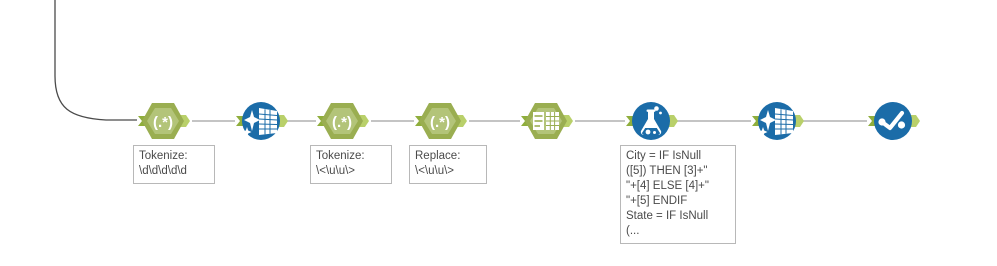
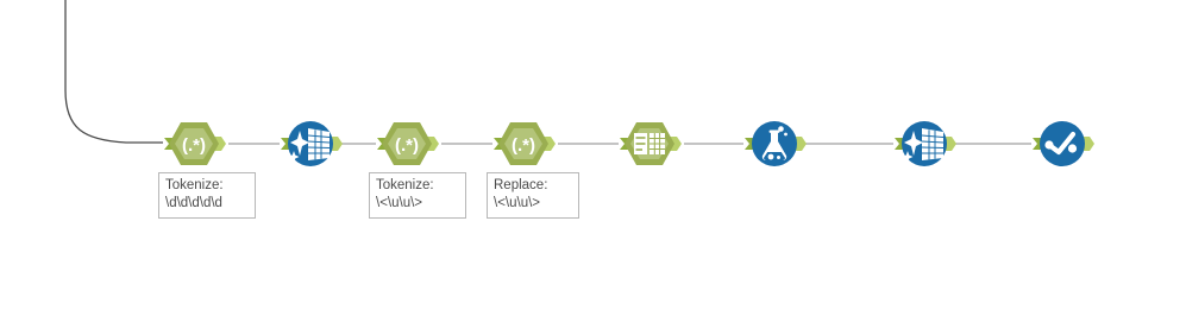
  (.*)
  Tokenize:
  \d\d\d\d\d
  (.*)
  Tokenize:
  \<\u\u\>
  (.*)
  Replace:
  \<\u\u\>
- City = IF IsNull
- ([5]) THEN [3]+"
- "+[4] ELSE [4]+"
- "+[5] ENDIF
- State = IF IsNull
- (...
